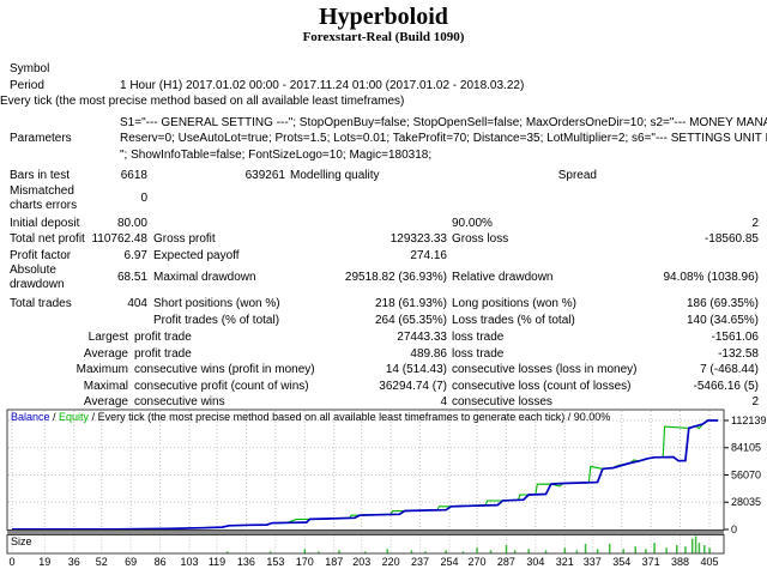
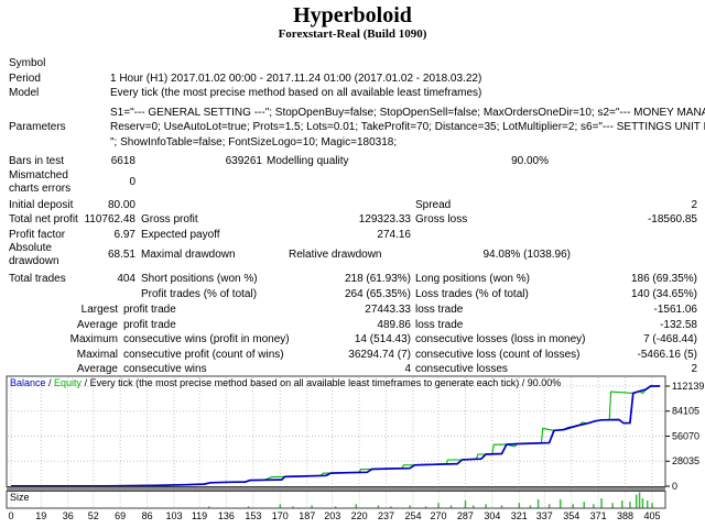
  Hyperboloid
  Forexstart-Real (Build 1090)
  Symbol
  Period
  1 Hour (H1) 2017.01.02 00:00 - 2017.11.24 01:00 (2017.01.02 - 2018.03.22)
+ Model
  Every tick (the most precise method based on all available least timeframes)
  Parameters
  S1="--- GENERAL SETTING ---"; StopOpenBuy=false; StopOpenSell=false; MaxOrdersOneDir=10; s2="--- MONEY MAN
  Reserv=0; UseAutoLot=true; Prots=1.5; Lots=0.01; TakeProfit=70; Distance=35; LotMultiplier=2; s6="--- SETTINGS UNIT
  "; ShowInfoTable=false; FontSizeLogo=10; Magic=180318;
  Bars in test
  6618
  639261
  Modelling quality
- Spread
+ 90.00%
  Mismatched charts errors
  0
  Initial deposit
  80.00
- 90.00%
+ Spread
  2
  Total net profit
  110762.48
  Gross profit
  129323.33
  Gross loss
  -18560.85
  Profit factor
  6.97
  Expected payoff
  274.16
  Absolute drawdown
  68.51
  Maximal drawdown
- 29518.82 (36.93%)
  Relative drawdown
  94.08% (1038.96)
  Total trades
  404
  Short positions (won %)
  218 (61.93%)
  Long positions (won %)
  186 (69.35%)
  Profit trades (% of total)
  264 (65.35%)
  Loss trades (% of total)
  140 (34.65%)
  Largest
  profit trade
  27443.33
  loss trade
  -1561.06
  Average
  profit trade
  489.86
  loss trade
  -132.58
  Maximum
  consecutive wins (profit in mone
  14 (514.43)
  consecutive losses (loss in m
  7 (-468.44)
  Maximal
  consecutive profit (count of wins
  36294.74 (7)
  consecutive loss (count of los
  -5466.16 (5)
  Average
  consecutive wins
  4
  consecutive losses
  2
  0
  19
  36
  52
  69
  86
  103
  119
  136
  153
  170
  187
  203
  220
  237
  254
  270
  287
  304
  321
  337
  354
  371
  388
  405
  0
  28035
  56070
  84105
  112139
  Size
  Balance / Equity / Every tick (the most precise method based on all available least timeframes to generate each tick) / 90.00%
